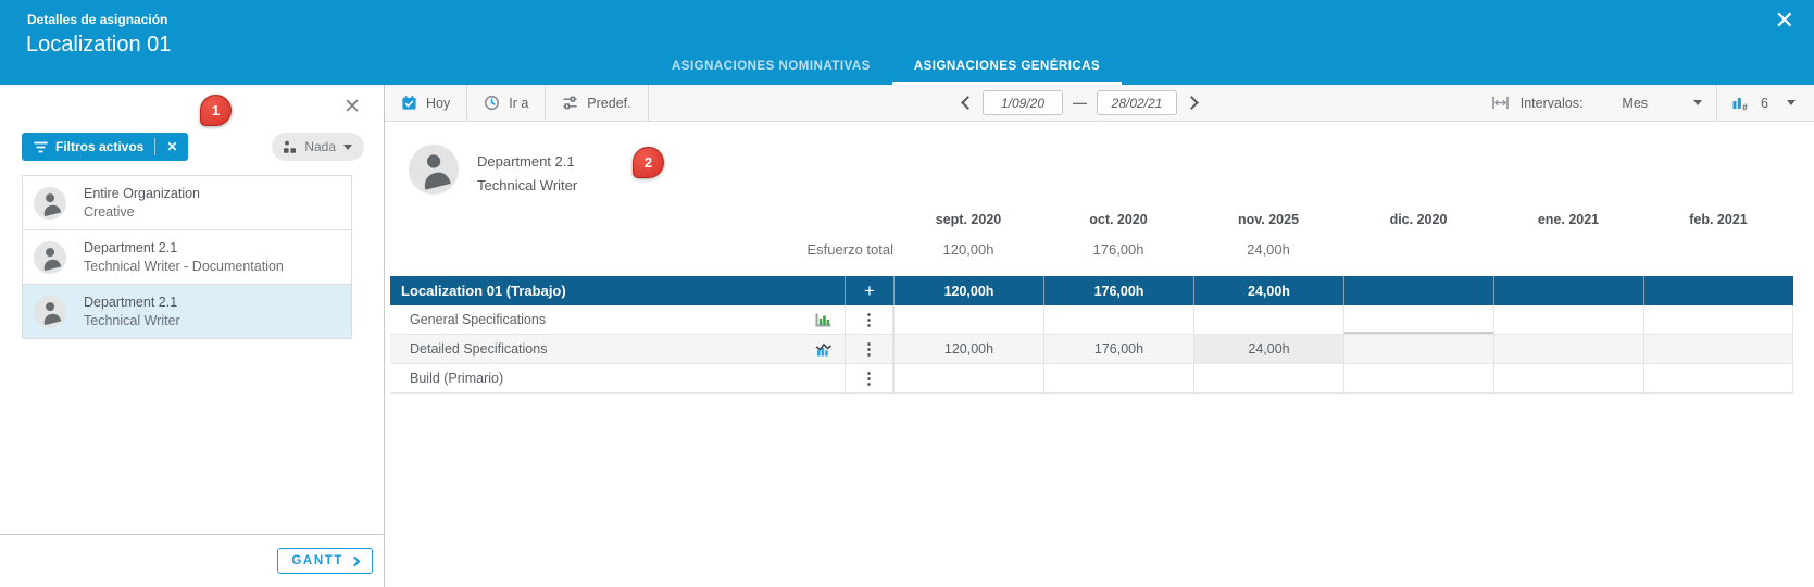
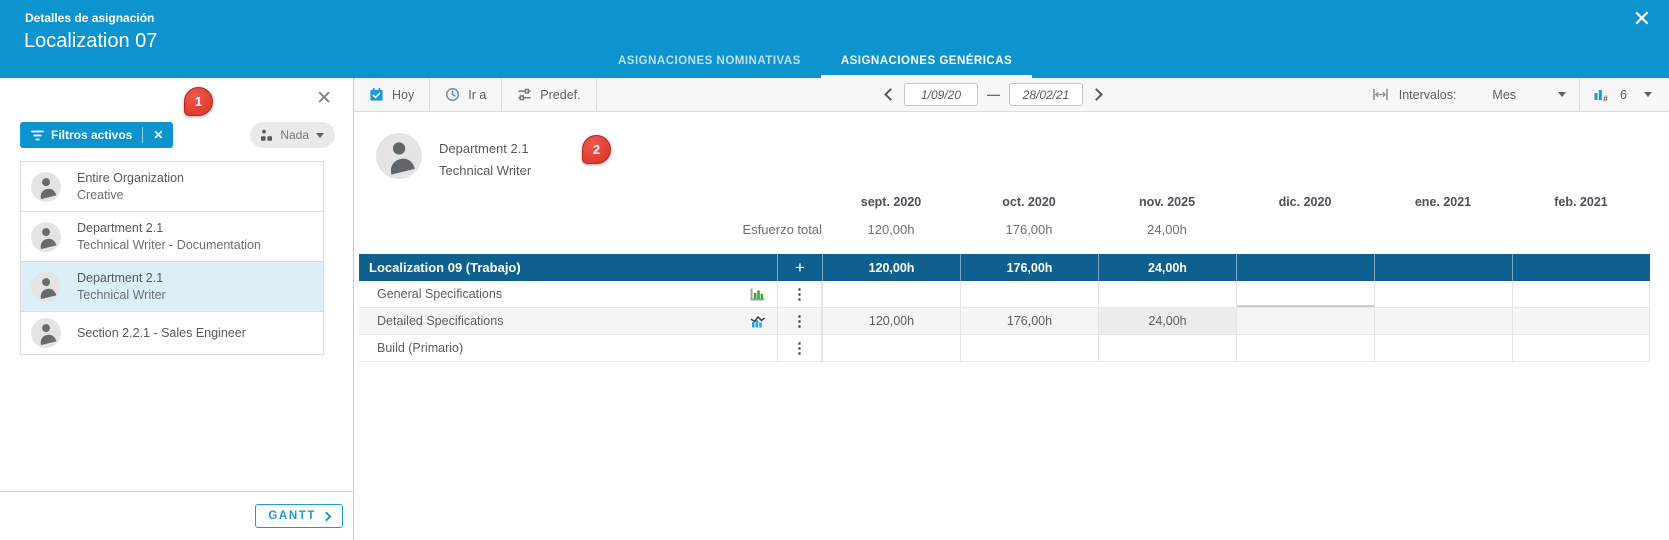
  Detalles de asignación
- Localization 01
+ Localization 07
  ASIGNACIONES NOMINATIVAS
  ASIGNACIONES GENÉRICAS
  ✕
  1
  ✕
  Filtros activos
  ✕
  Nada
  Entire Organization
  Creative
  Department 2.1
  Technical Writer - Documentation
  Department 2.1
  Technical Writer
+ Section 2.2.1 - Sales Engineer
  GANTT
  Hoy
  Ir a
  Predef.
  1/09/20
  —
  28/02/21
  Intervalos:
  Mes
  #
  6
  Department 2.1
  Technical Writer
  2
  sept. 2020
  oct. 2020
  nov. 2025
  dic. 2020
  ene. 2021
  feb. 2021
  Esfuerzo total
  120,00h
  176,00h
  24,00h
- Localization 01 (Trabajo)
+ Localization 09 (Trabajo)
  +
  120,00h
  176,00h
  24,00h
  General Specifications
  ⋮
  Detailed Specifications
  ⋮
  120,00h
  176,00h
  24,00h
  Build (Primario)
  ⋮
